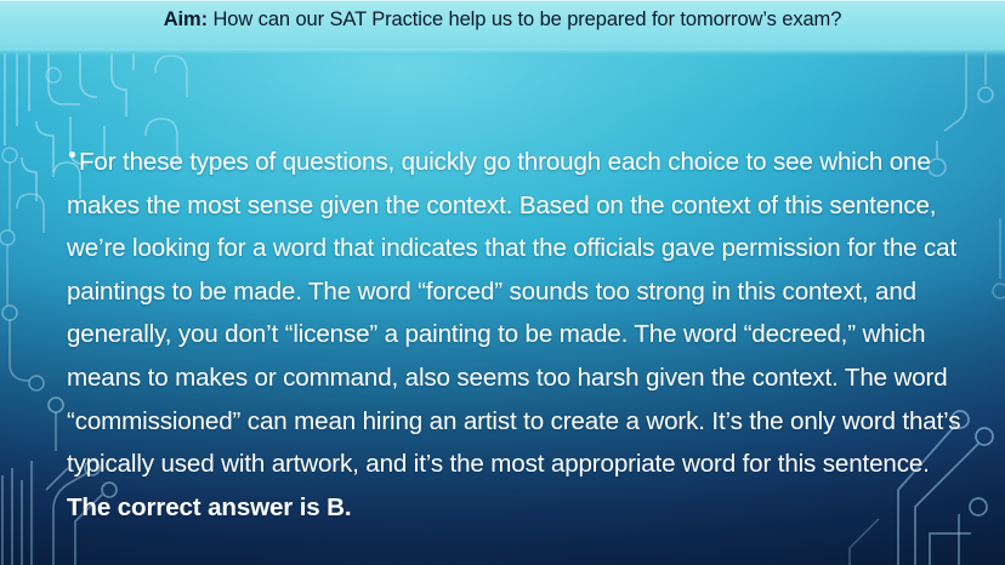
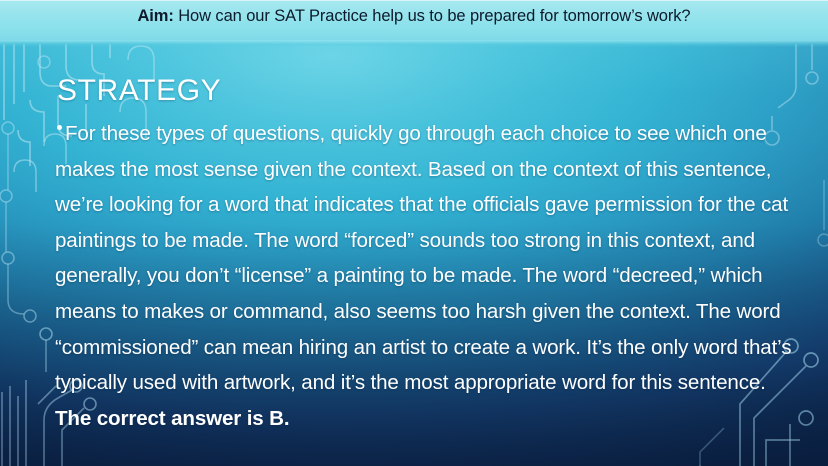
- Aim: How can our SAT Practice help us to be prepared for tomorrow’s exam?
+ Aim: How can our SAT Practice help us to be prepared for tomorrow’s work?
+ STRATEGY
  For these types of questions, quickly go through each choice to see which one makes the most sense given the context. Based on the context of this sentence, we’re looking for a word that indicates that the officials gave permission for the cat paintings to be made. The word “forced” sounds too strong in this context, and generally, you don’t “license” a painting to be made. The word “decreed,” which means to makes or command, also seems too harsh given the context. The word “commissioned” can mean hiring an artist to create a work. It’s the only word that’s typically used with artwork, and it’s the most appropriate word for this sentence. The correct answer is B.
